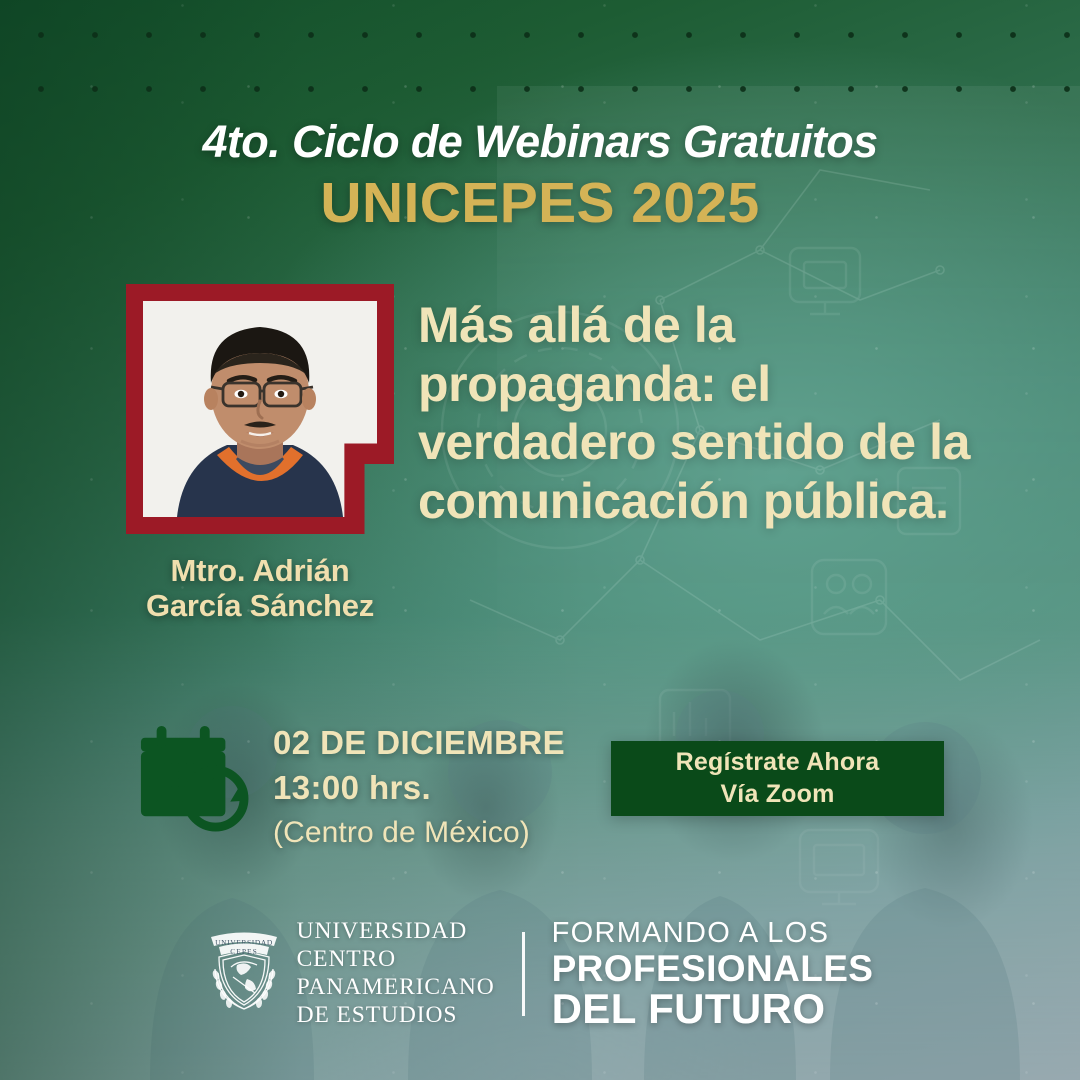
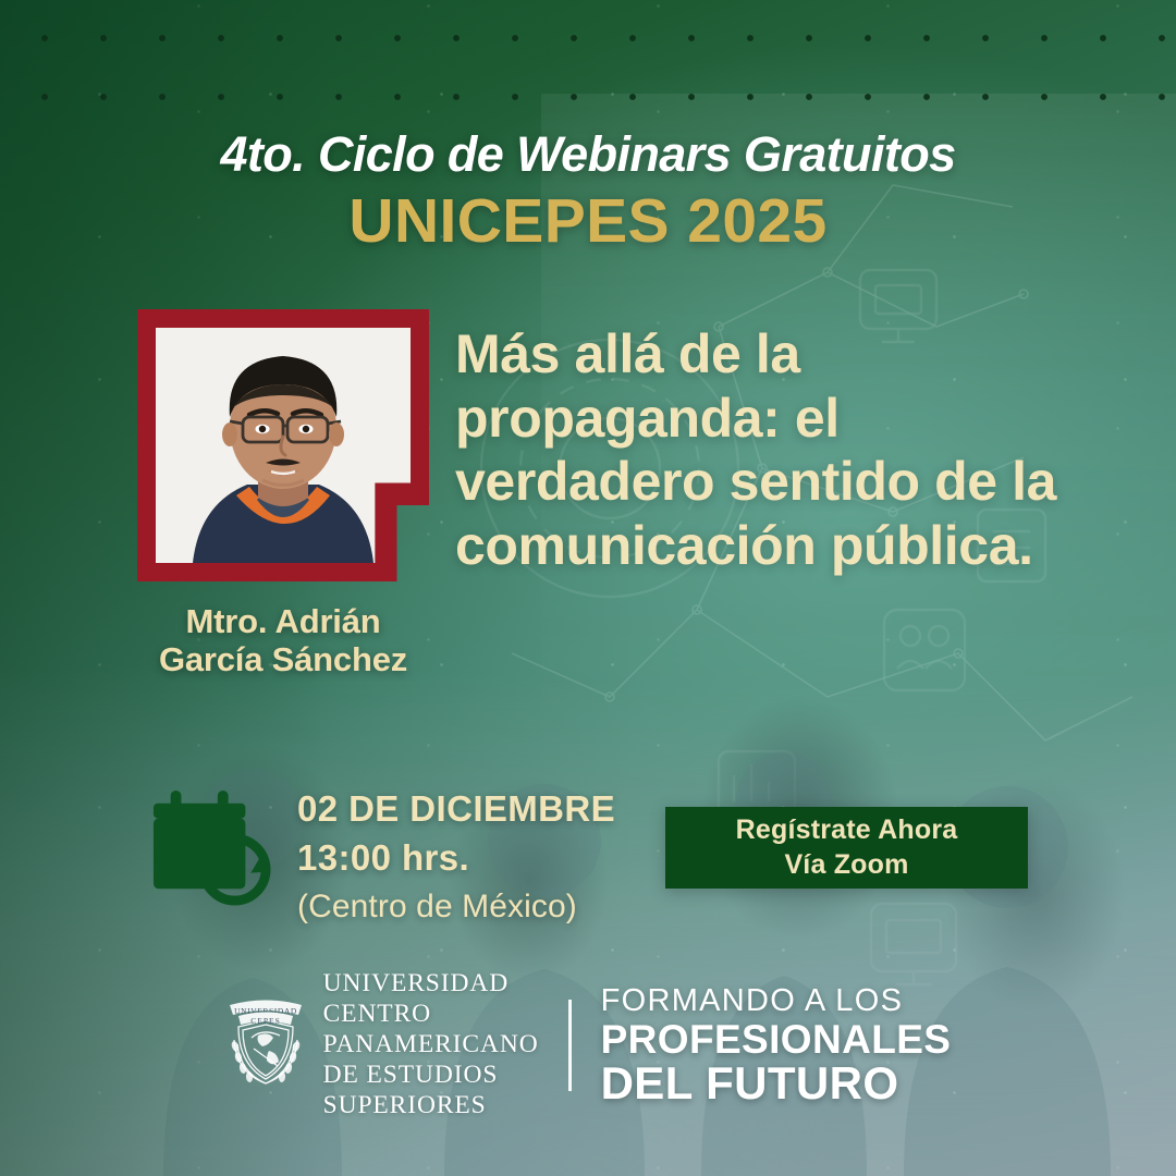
  4to. Ciclo de Webinars Gratuitos
  UNICEPES 2025
  Mtro. Adrián
  García Sánchez
  Más allá de la propaganda: el verdadero sentido de la comunicación pública.
  02 DE DICIEMBRE
  13:00 hrs.
  (Centro de México)
  Regístrate Ahora
  Vía Zoom
  UNIVERSIDAD
  CEPES
  UNIVERSIDAD
  CENTRO
  PANAMERICANO
  DE ESTUDIOS
+ SUPERIORES
  FORMANDO A LOS
  PROFESIONALES
  DEL FUTURO
